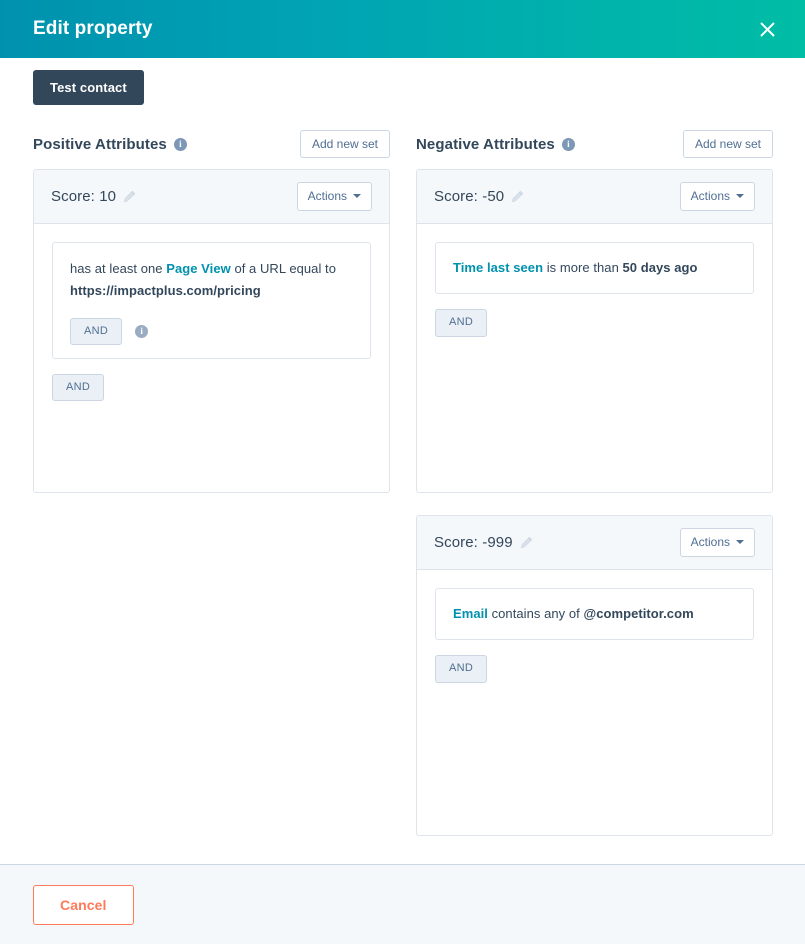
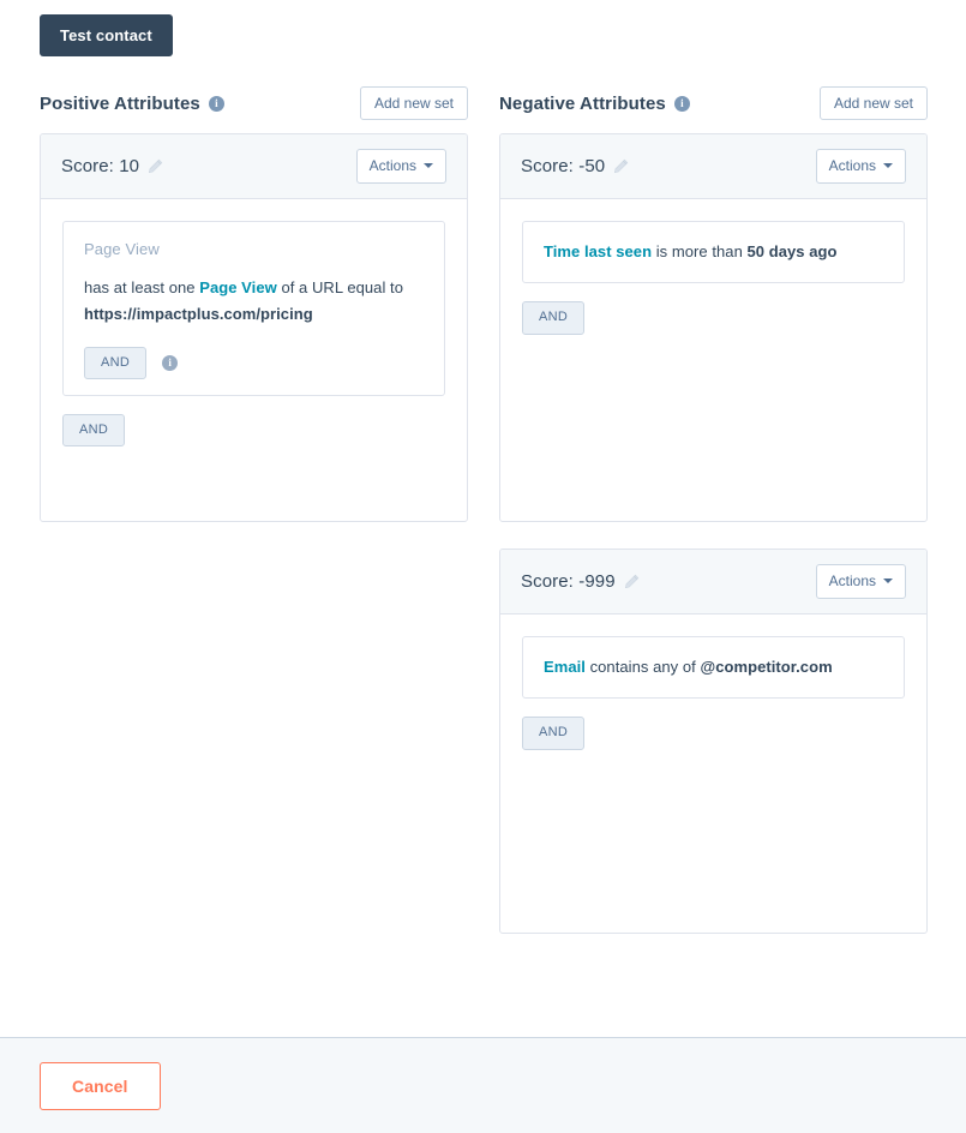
- Edit property
  Test contact
  Positive Attributes
  i
  Add new set
  Score: 10
  Actions
+ Page View
  has at least one Page View of a URL equal to https://impactplus.com/pricing
  AND
  i
  AND
  Negative Attributes
  i
  Add new set
  Score: -50
  Actions
  Time last seen is more than 50 days ago
  AND
  Score: -999
  Actions
  Email contains any of @competitor.com
  AND
  Cancel
